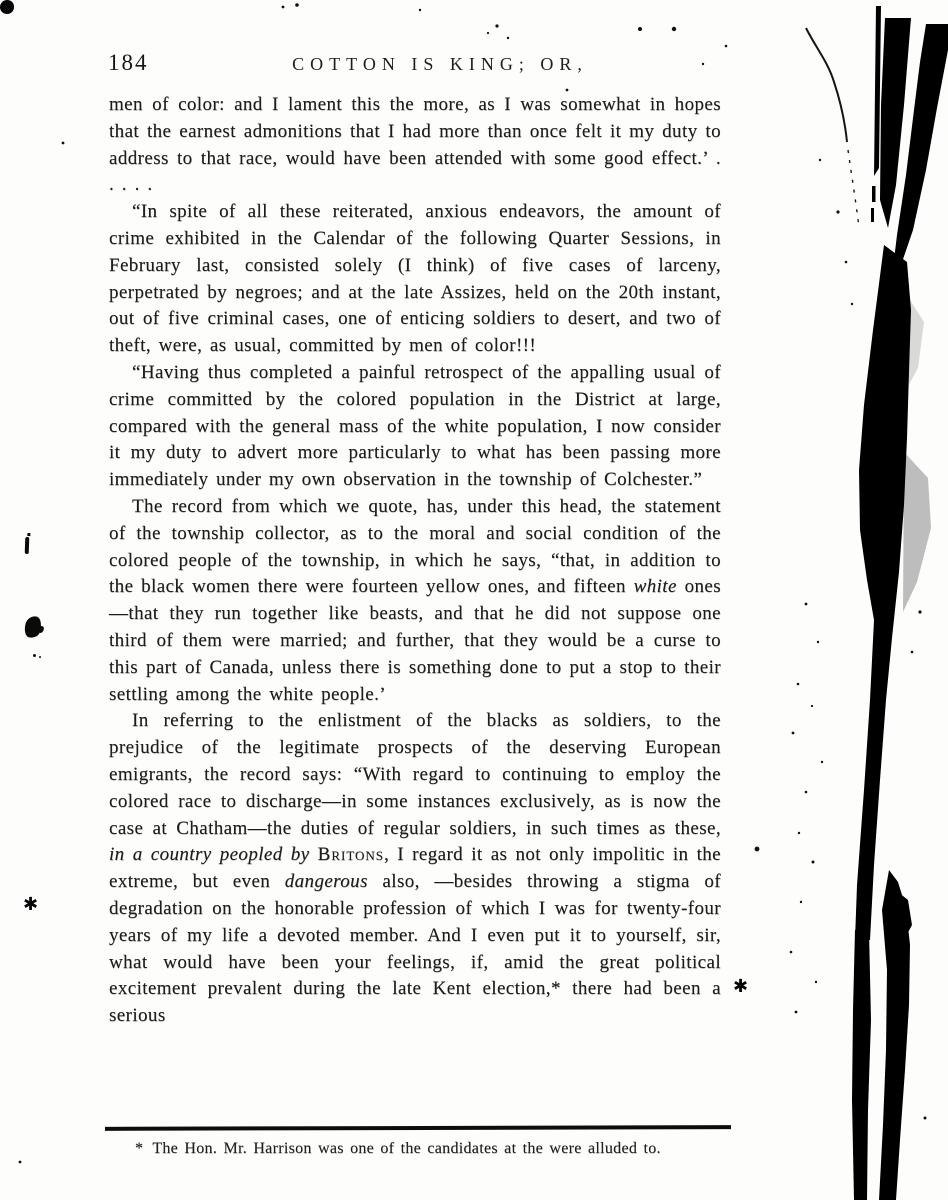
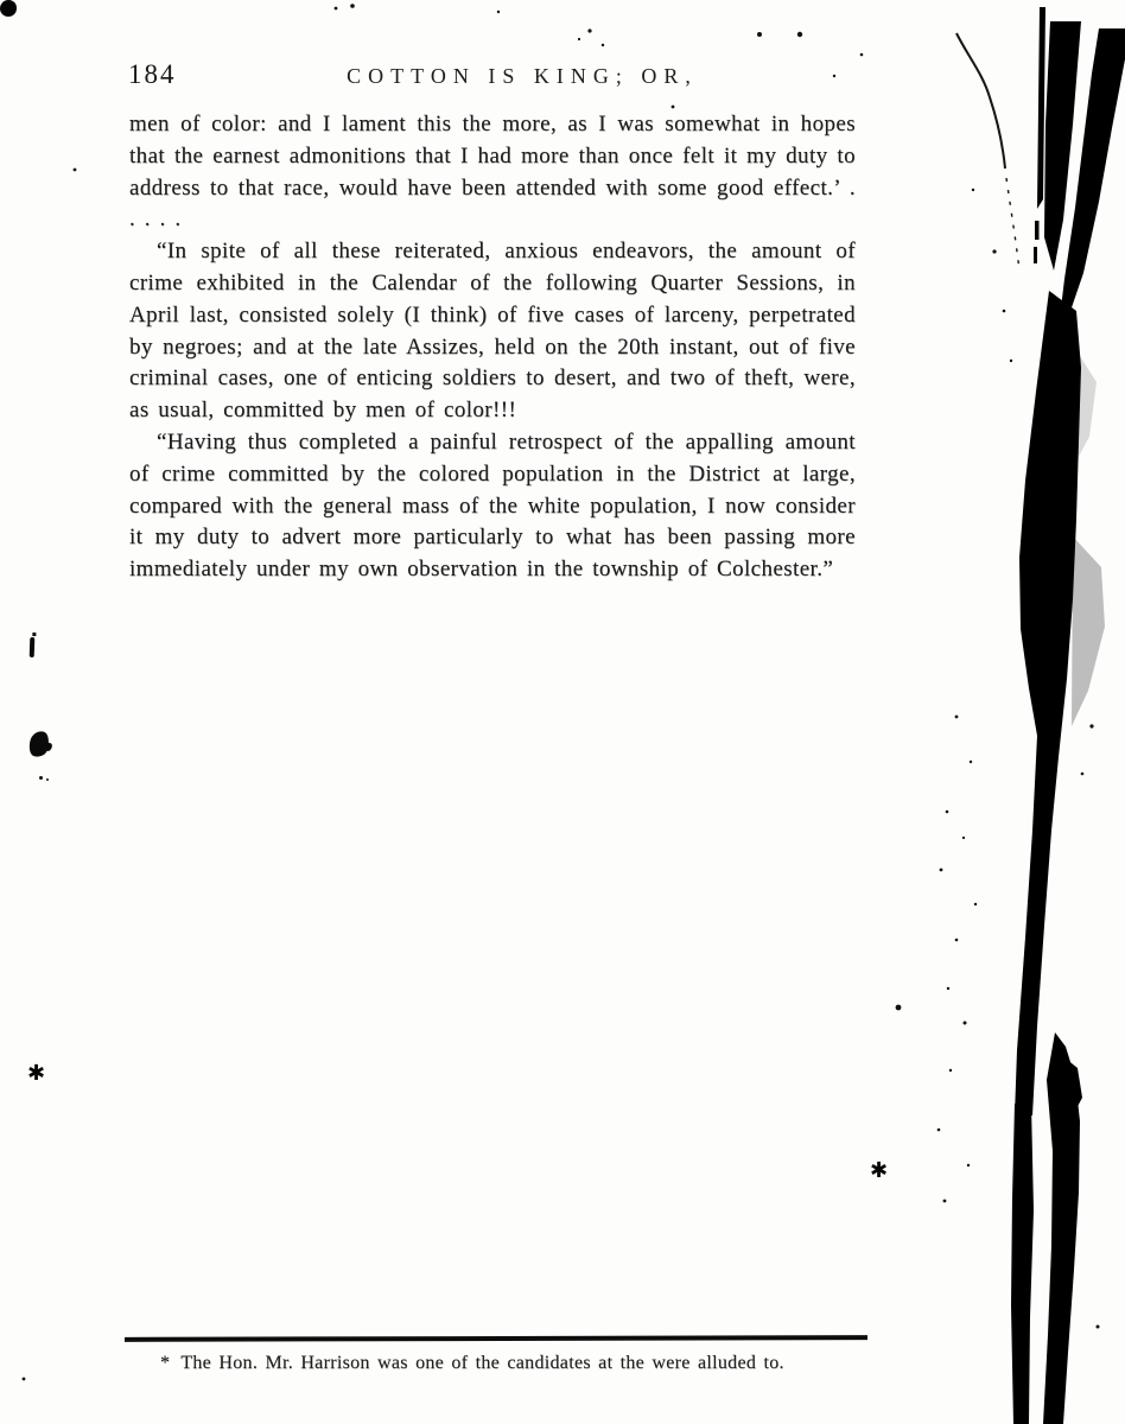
  184
  COTTON IS KING; OR,
  men of color: and I lament this the more, as I was somewhat in hopes that the earnest admonitions that I had more than once felt it my duty to address to that race, would have been attended with some good effect.’ . . . . .
- “In spite of all these reiterated, anxious endeavors, the amount of crime exhibited in the Calendar of the following Quarter Sessions, in February last, consisted solely (I think) of five cases of larceny, perpetrated by negroes; and at the late Assizes, held on the 20th instant, out of five criminal cases, one of enticing soldiers to desert, and two of theft, were, as usual, committed by men of color!!!
+ “In spite of all these reiterated, anxious endeavors, the amount of crime exhibited in the Calendar of the following Quarter Sessions, in April last, consisted solely (I think) of five cases of larceny, perpetrated by negroes; and at the late Assizes, held on the 20th instant, out of five criminal cases, one of enticing soldiers to desert, and two of theft, were, as usual, committed by men of color!!!
- “Having thus completed a painful retrospect of the appalling usual of crime committed by the colored population in the District at large, compared with the general mass of the white population, I now consider it my duty to advert more particularly to what has been passing more immediately under my own observation in the township of Colchester.”
+ “Having thus completed a painful retrospect of the appalling amount of crime committed by the colored population in the District at large, compared with the general mass of the white population, I now consider it my duty to advert more particularly to what has been passing more immediately under my own observation in the township of Colchester.”
- The record from which we quote, has, under this head, the statement of the township collector, as to the moral and social condition of the colored people of the township, in which he says, “that, in addition to the black women there were fourteen yellow ones, and fifteen white ones—that they run together like beasts, and that he did not suppose one third of them were married; and further, that they would be a curse to this part of Canada, unless there is something done to put a stop to their settling among the white people.’
- In referring to the enlistment of the blacks as soldiers, to the prejudice of the legitimate prospects of the deserving European emigrants, the record says: “With regard to continuing to employ the colored race to discharge—in some instances exclusively, as is now the case at Chatham—the duties of regular soldiers, in such times as these, in a country peopled by Britons, I regard it as not only impolitic in the extreme, but even dangerous also, —besides throwing a stigma of degradation on the honorable profession of which I was for twenty-four years of my life a devoted member. And I even put it to yourself, sir, what would have been your feelings, if, amid the great political excitement prevalent during the late Kent election,* there had been a serious
  * The Hon. Mr. Harrison was one of the candidates at the were alluded to.
  ✱
  ✱
